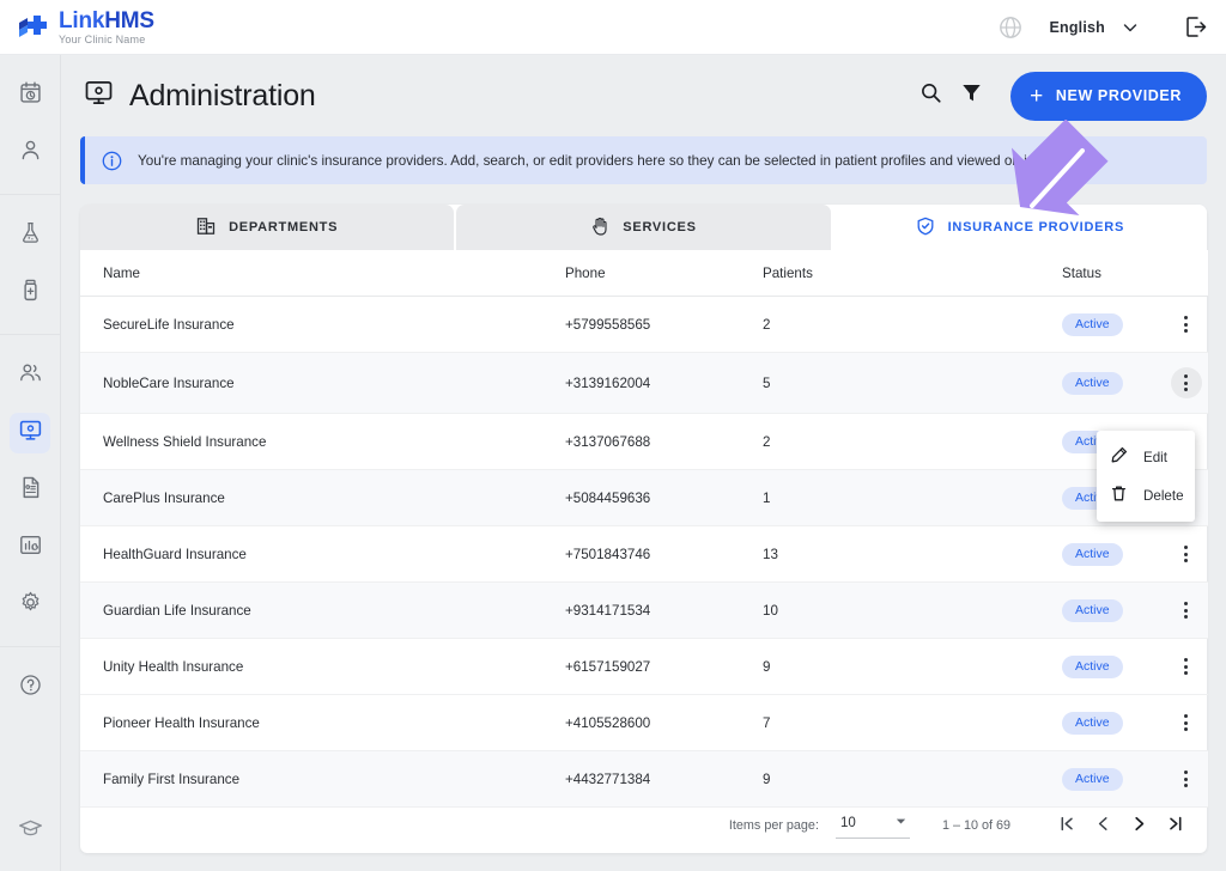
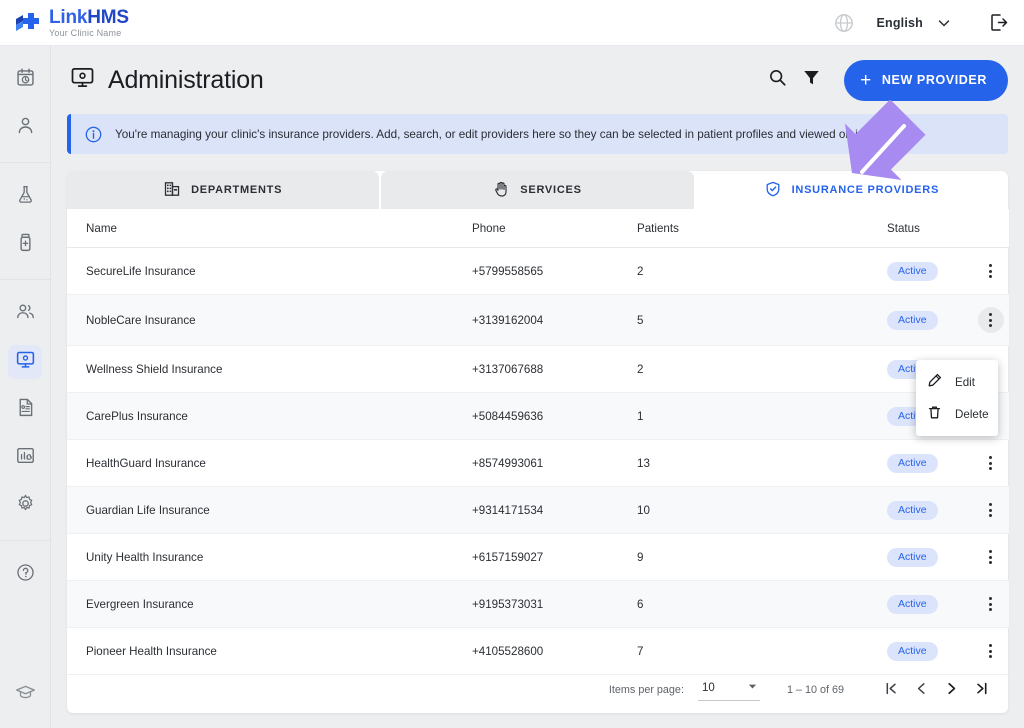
  LinkHMS
  Your Clinic Name
  English
  Administration
  +
  NEW PROVIDER
  You're managing your clinic's insurance providers. Add, search, or edit providers here so they can be selected in patient profiles and viewed o
  DEPARTMENTS
  SERVICES
  INSURANCE PROVIDERS
  Name	Phone	Patients	Status
  SecureLife Insurance	+5799558565	2	Active
  NobleCare Insurance	+3139162004	5	Active
  Wellness Shield Insurance	+3137067688	2	Acti
  CarePlus Insurance	+5084459636	1	Acti
- HealthGuard Insurance	+7501843746	13	Active
+ HealthGuard Insurance	+8574993061	13	Active
  Guardian Life Insurance	+9314171534	10	Active
  Unity Health Insurance	+6157159027	9	Active
+ Evergreen Insurance	+9195373031	6	Active
  Pioneer Health Insurance	+4105528600	7	Active
- Family First Insurance	+4432771384	9	Active
  Edit
  Delete
  Items per page:
  10
  1 – 10 of 69
